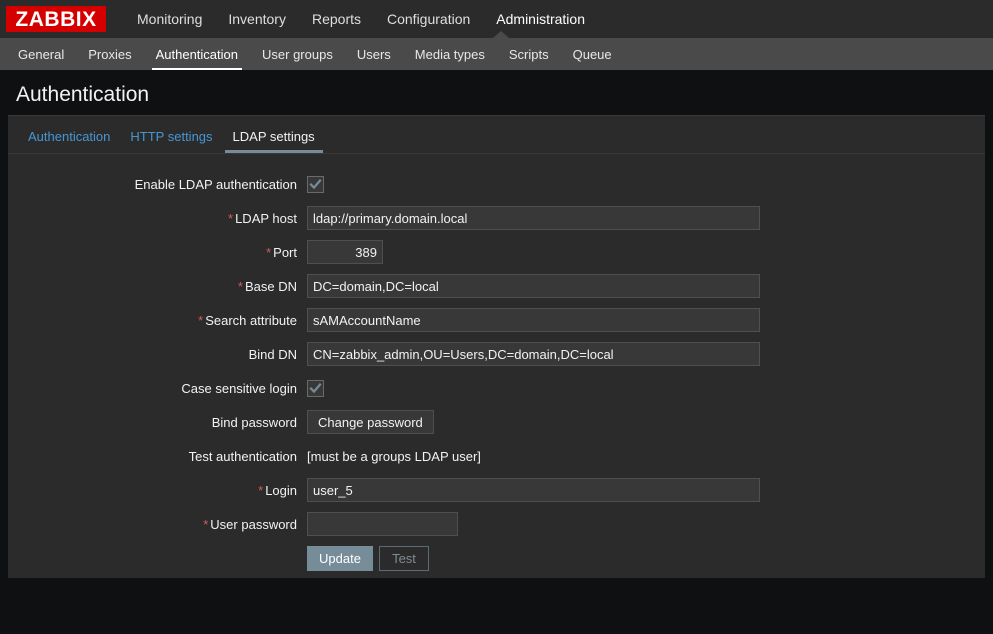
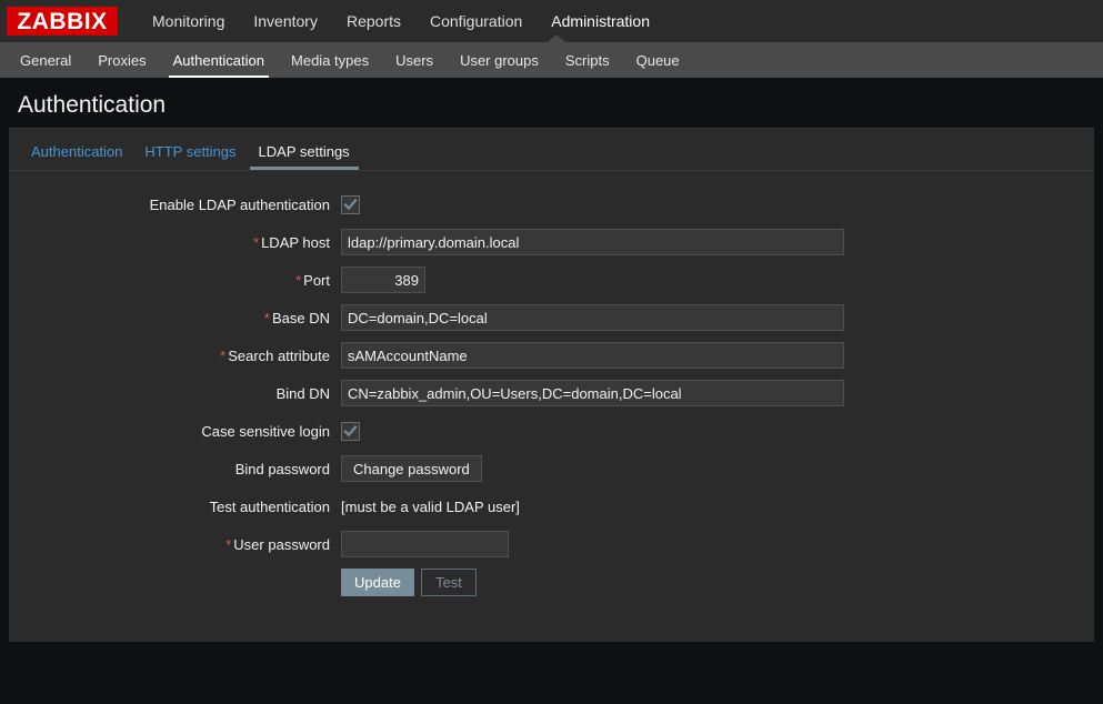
  ZABBIX
  Monitoring
  Inventory
  Reports
  Configuration
  Administration
  General
  Proxies
  Authentication
- User groups
+ Media types
  Users
- Media types
+ User groups
  Scripts
  Queue
  Authentication
  Authentication
  HTTP settings
  LDAP settings
  Enable LDAP authentication
  * LDAP host
  ldap://primary.domain.local
  * Port
  389
  * Base DN
  DC=domain,DC=local
  * Search attribute
  sAMAccountName
  Bind DN
  CN=zabbix_admin,OU=Users,DC=domain,DC=local
  Case sensitive login
  Bind password
  Change password
  Test authentication
- [must be a groups LDAP user]
+ [must be a valid LDAP user]
- * Login
- user_5
  * User password
  Update
  Test
